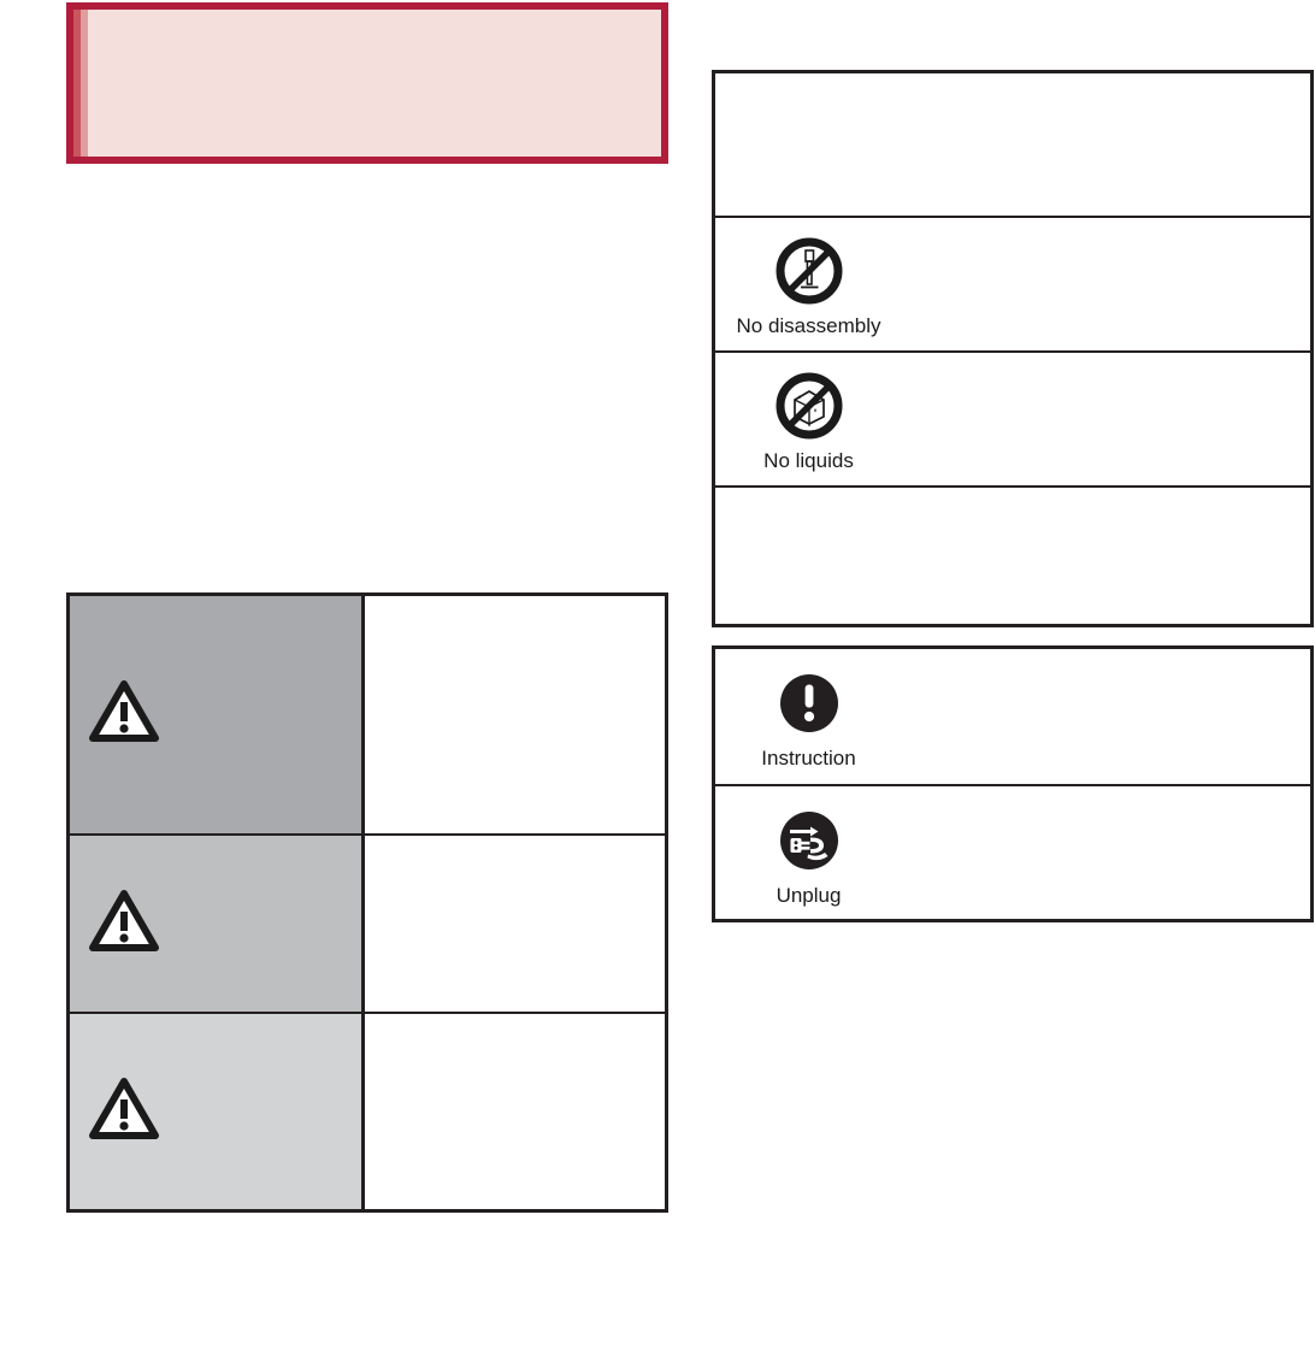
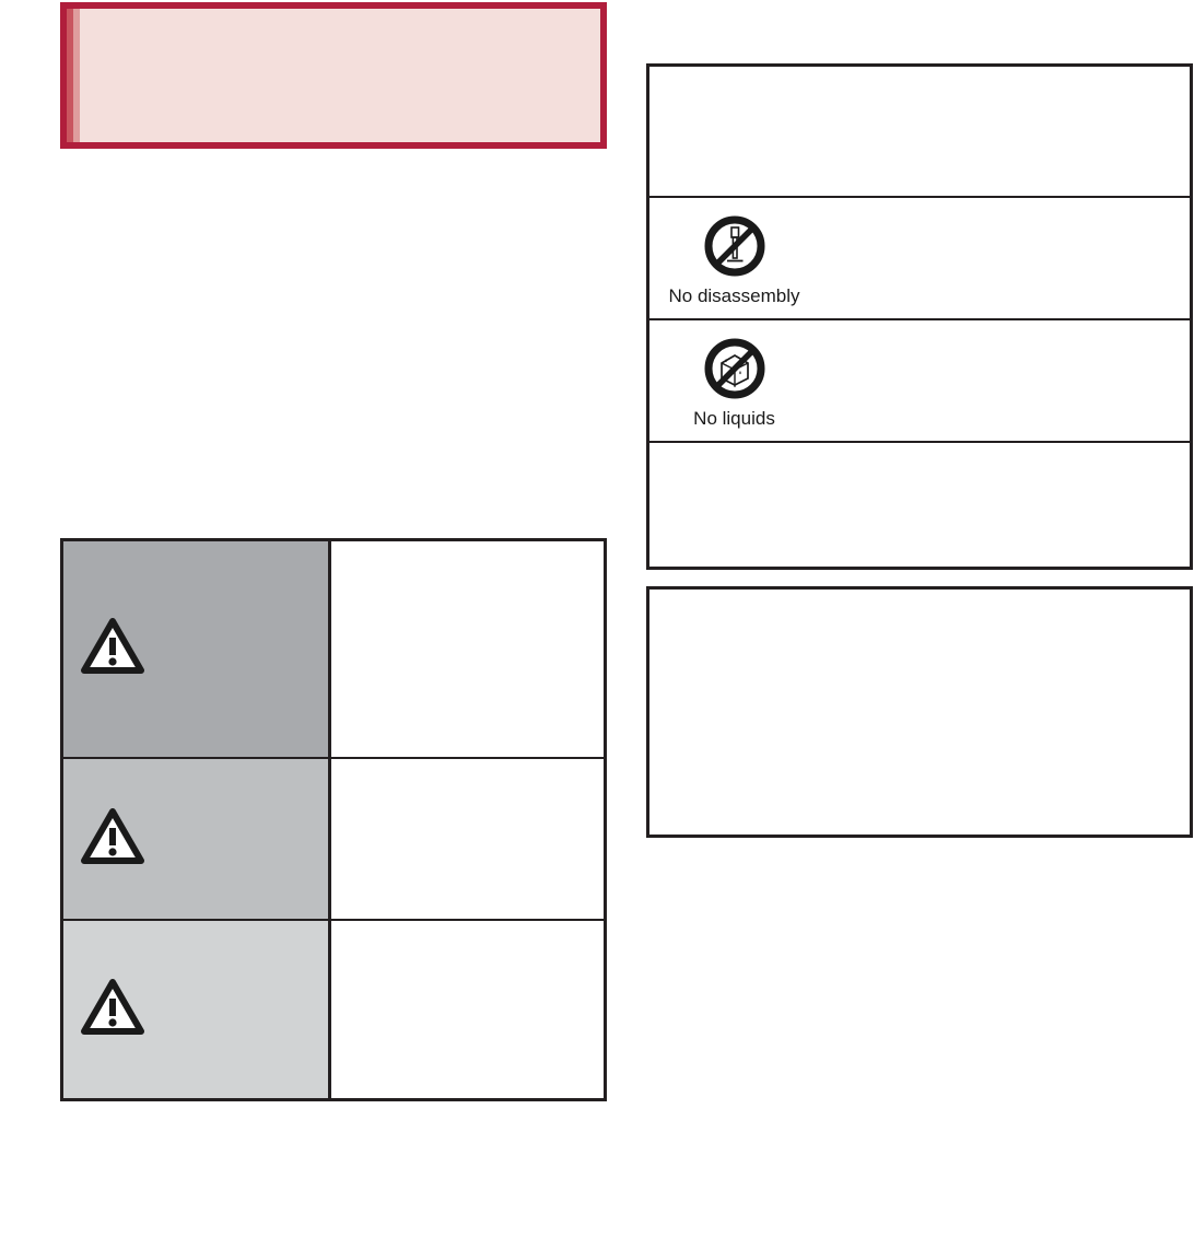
  No disassembly
  No liquids
- Instruction
- Unplug
